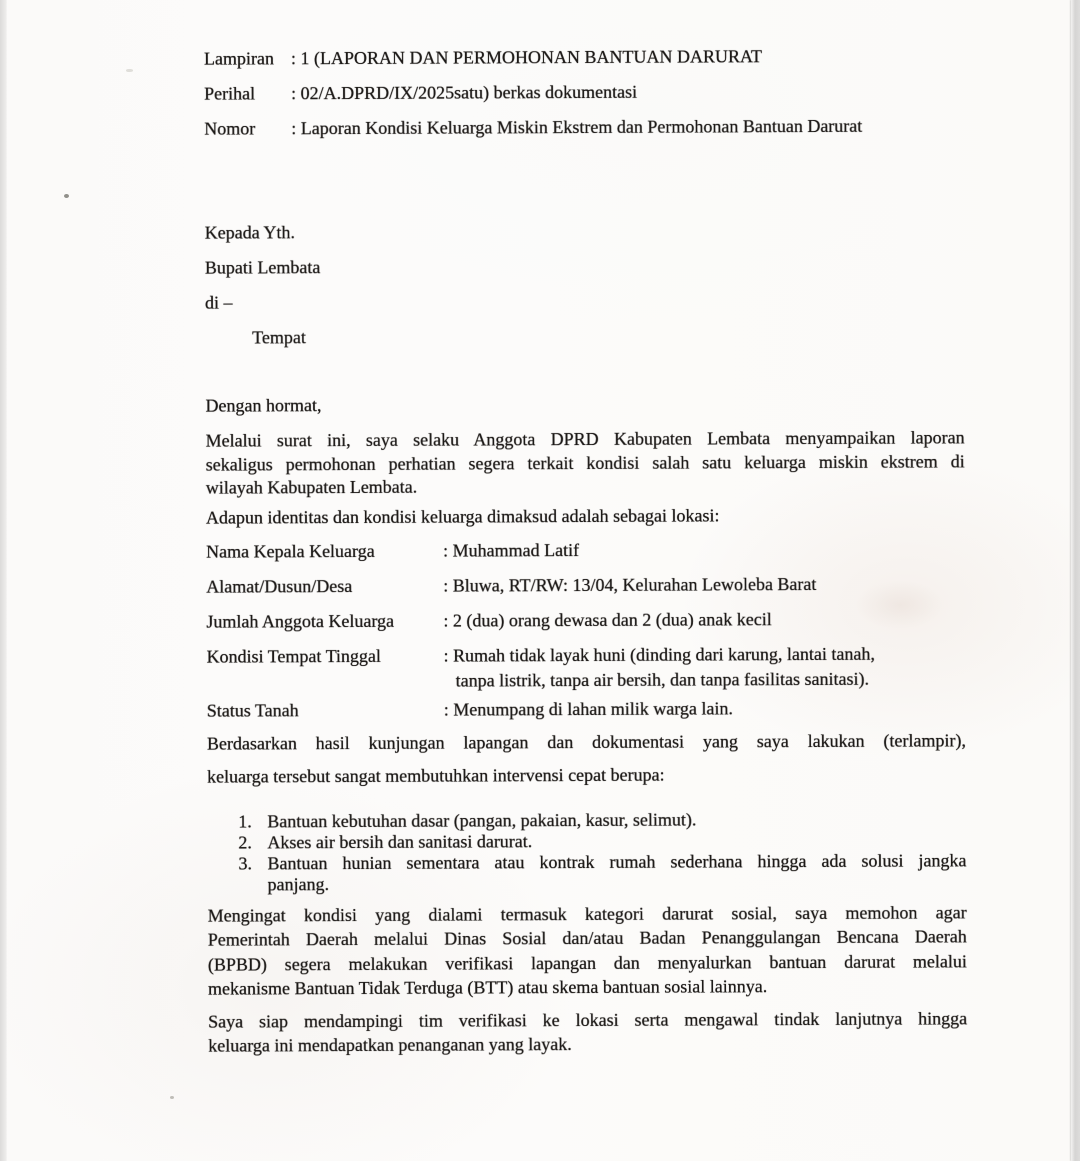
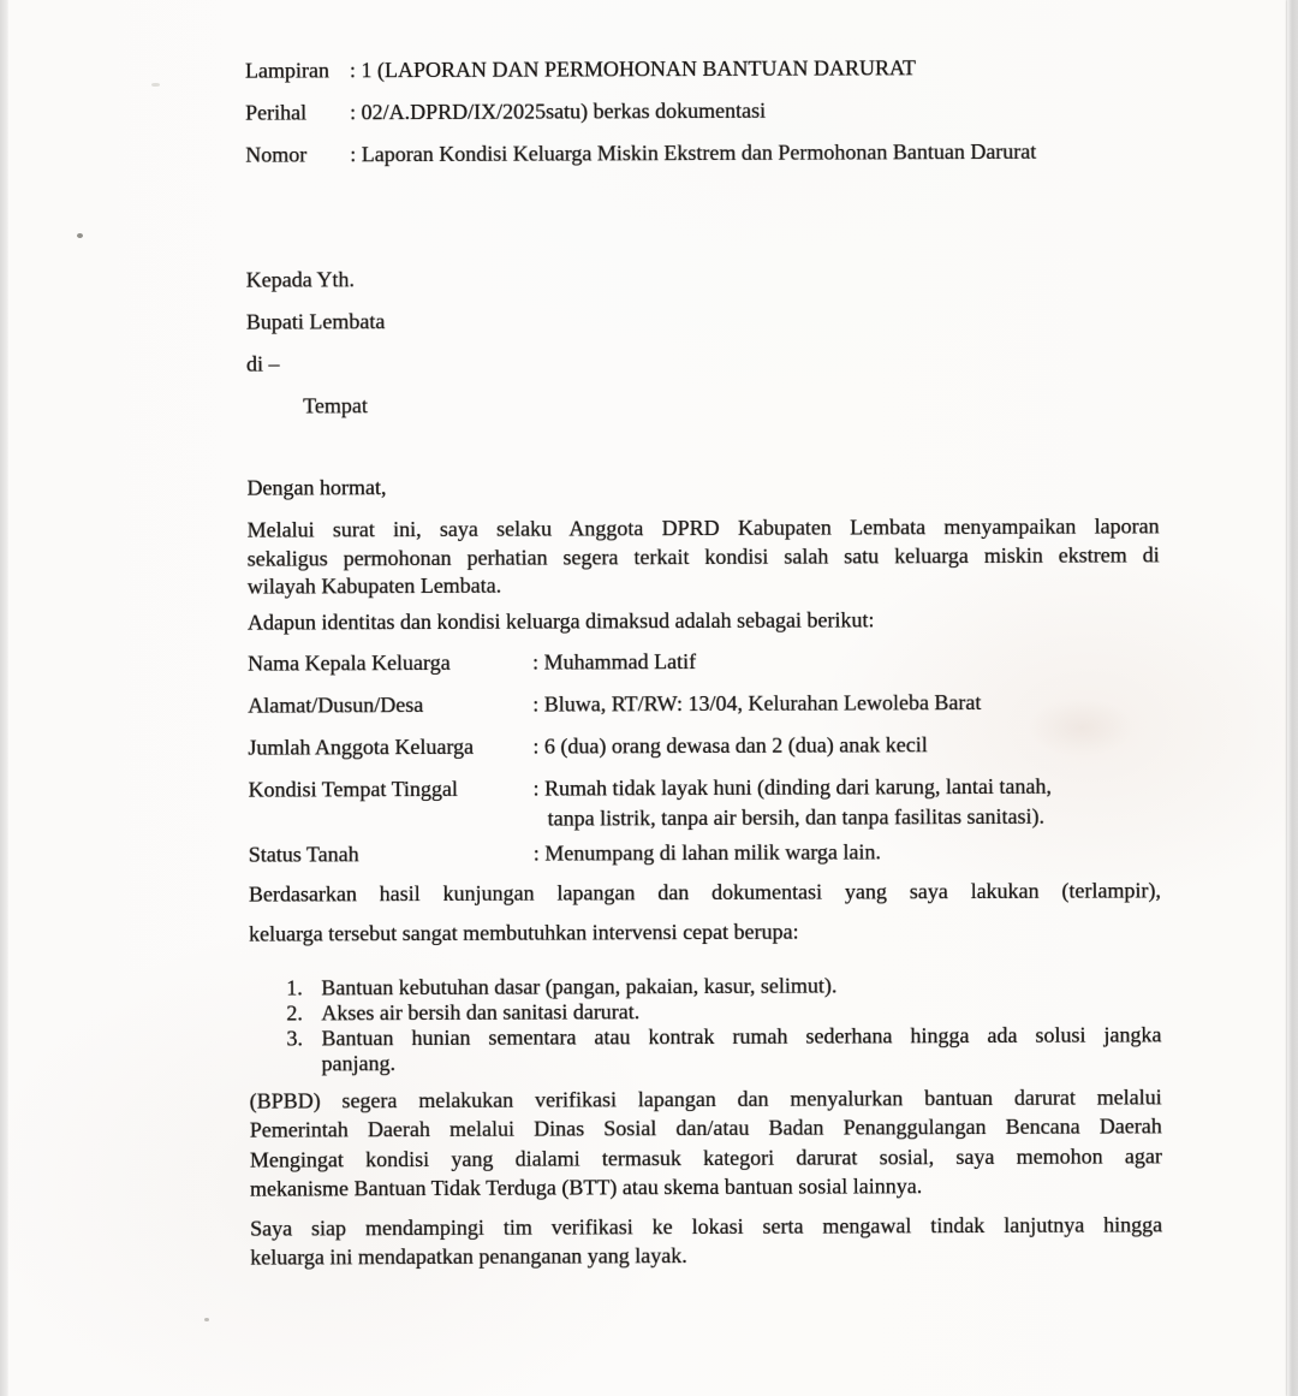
  Lampiran
  : 1 (LAPORAN DAN PERMOHONAN BANTUAN DARURAT
  Perihal
  : 02/A.DPRD/IX/2025satu) berkas dokumentasi
  Nomor
  : Laporan Kondisi Keluarga Miskin Ekstrem dan Permohonan Bantuan Darurat
  Kepada Yth.
  Bupati Lembata
  di –
  Tempat
  Dengan hormat,
  Melalui surat ini, saya selaku Anggota DPRD Kabupaten Lembata menyampaikan laporan
  sekaligus permohonan perhatian segera terkait kondisi salah satu keluarga miskin ekstrem di
  wilayah Kabupaten Lembata.
- Adapun identitas dan kondisi keluarga dimaksud adalah sebagai lokasi:
+ Adapun identitas dan kondisi keluarga dimaksud adalah sebagai berikut:
  Nama Kepala Keluarga
  : Muhammad Latif
  Alamat/Dusun/Desa
  : Bluwa, RT/RW: 13/04, Kelurahan Lewoleba Barat
  Jumlah Anggota Keluarga
- : 2 (dua) orang dewasa dan 2 (dua) anak kecil
+ : 6 (dua) orang dewasa dan 2 (dua) anak kecil
  Kondisi Tempat Tinggal
  : Rumah tidak layak huni (dinding dari karung, lantai tanah,
  tanpa listrik, tanpa air bersih, dan tanpa fasilitas sanitasi).
  Status Tanah
  : Menumpang di lahan milik warga lain.
  Berdasarkan hasil kunjungan lapangan dan dokumentasi yang saya lakukan (terlampir),
  keluarga tersebut sangat membutuhkan intervensi cepat berupa:
  1.
  Bantuan kebutuhan dasar (pangan, pakaian, kasur, selimut).
  2.
  Akses air bersih dan sanitasi darurat.
  3.
  Bantuan hunian sementara atau kontrak rumah sederhana hingga ada solusi jangka
  panjang.
- Mengingat kondisi yang dialami termasuk kategori darurat sosial, saya memohon agar
+ (BPBD) segera melakukan verifikasi lapangan dan menyalurkan bantuan darurat melalui
  Pemerintah Daerah melalui Dinas Sosial dan/atau Badan Penanggulangan Bencana Daerah
- (BPBD) segera melakukan verifikasi lapangan dan menyalurkan bantuan darurat melalui
+ Mengingat kondisi yang dialami termasuk kategori darurat sosial, saya memohon agar
  mekanisme Bantuan Tidak Terduga (BTT) atau skema bantuan sosial lainnya.
  Saya siap mendampingi tim verifikasi ke lokasi serta mengawal tindak lanjutnya hingga
  keluarga ini mendapatkan penanganan yang layak.
